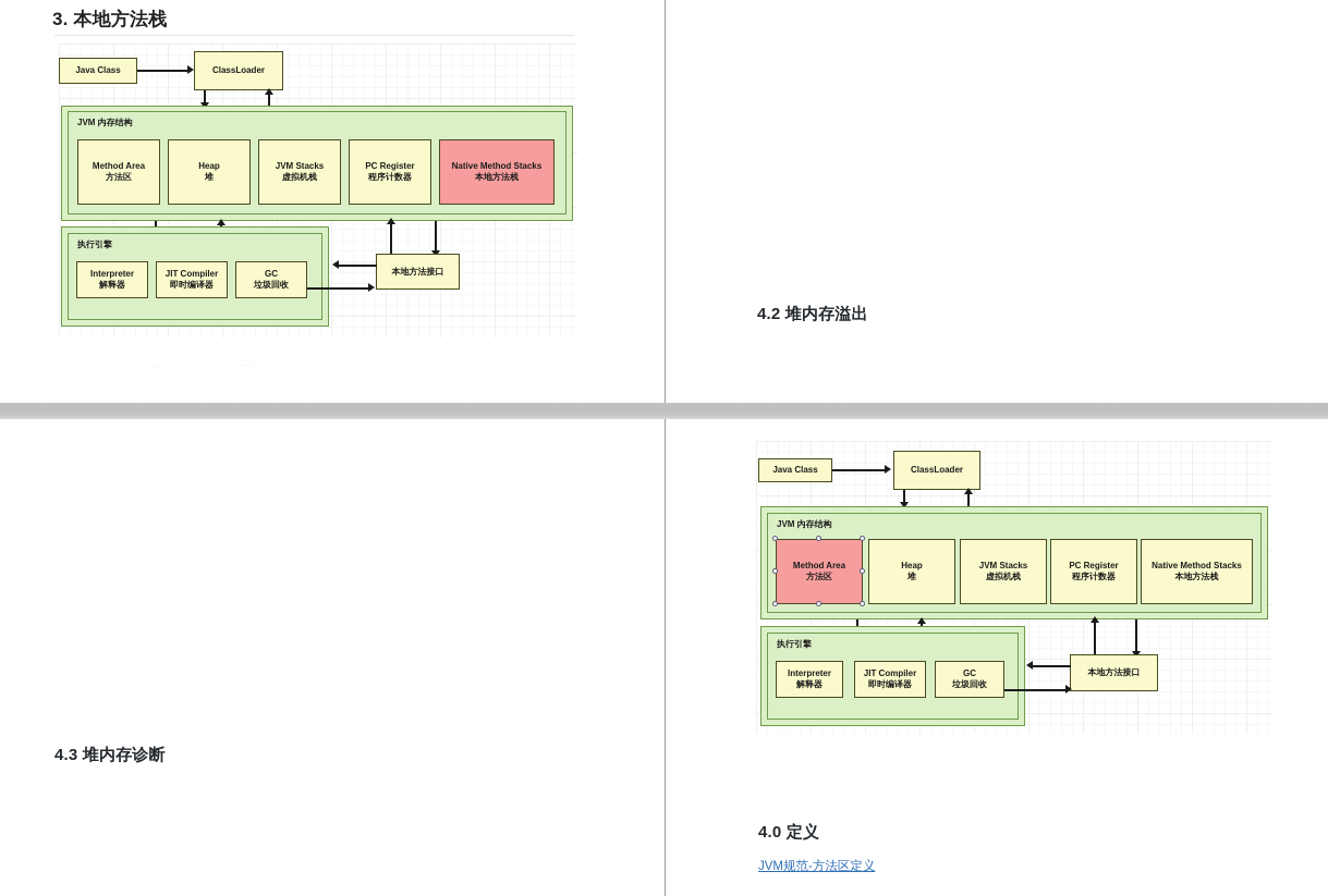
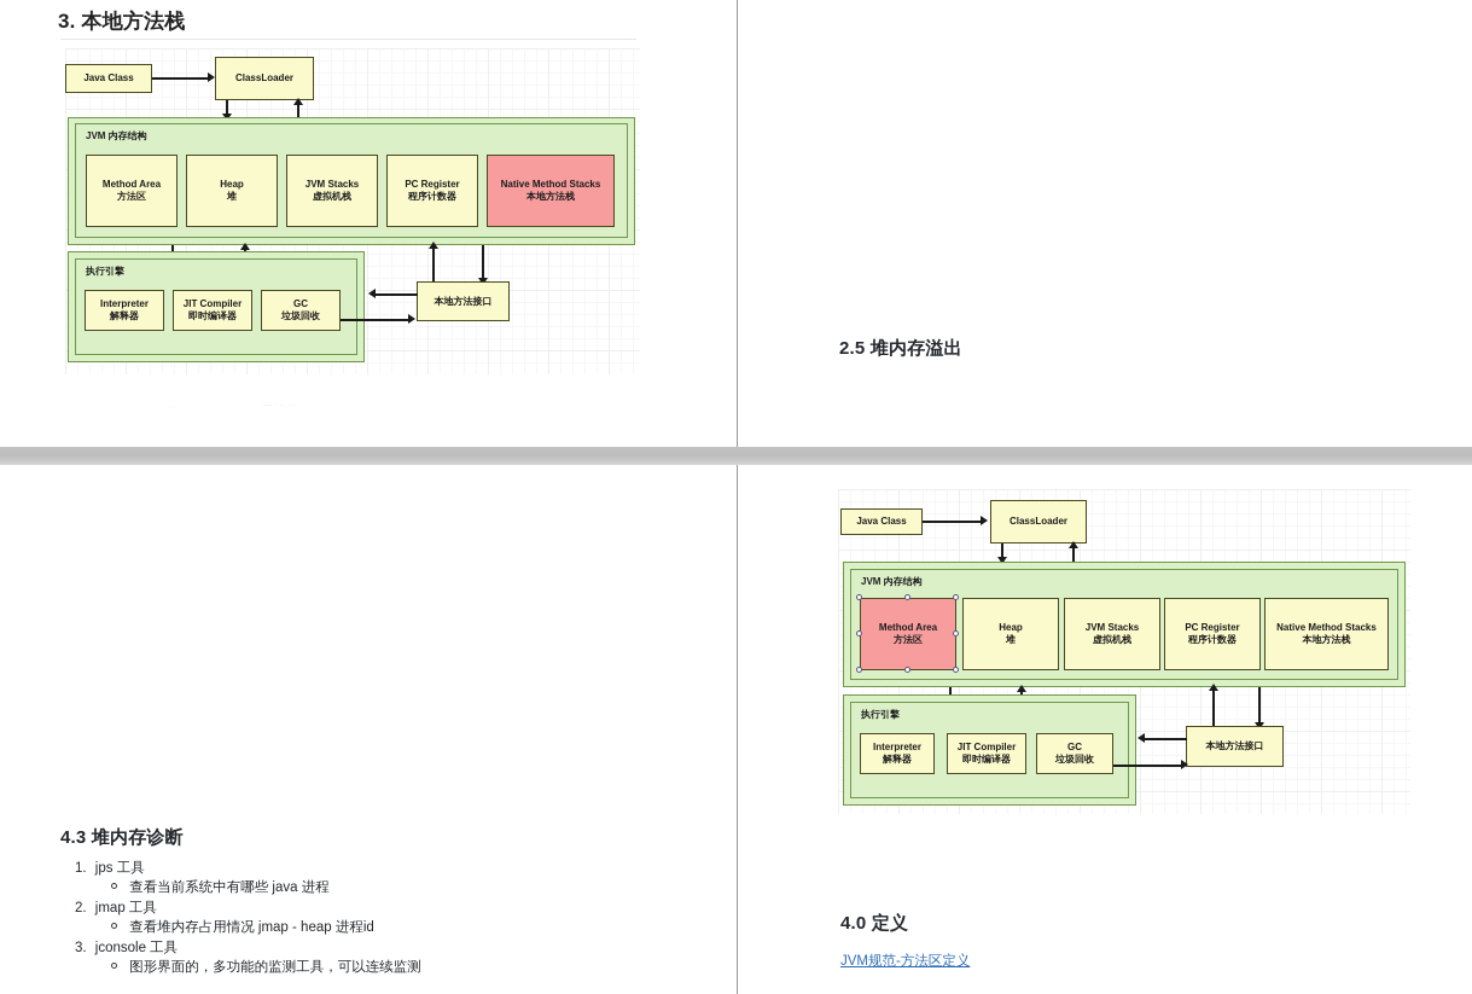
  3. 本地方法栈
  Java Class
  ClassLoader
  JVM 内存结构
  Method Area
  方法区
  Heap
  堆
  JVM Stacks
  虚拟机栈
  PC Register
  程序计数器
  Native Method Stacks
  本地方法栈
  执行引擎
  Interpreter
  解释器
  JIT Compiler
  即时编译器
  GC
  垃圾回收
  本地方法接口
- 4.2 堆内存溢出
+ 2.5 堆内存溢出
  4.3 堆内存诊断
+ 1. jps 工具
+ 查看当前系统中有哪些 java 进程
+ 2. jmap 工具
+ 查看堆内存占用情况 jmap - heap 进程id
+ 3. jconsole 工具
+ 图形界面的，多功能的监测工具，可以连续监测
  Java Class
  ClassLoader
  JVM 内存结构
  Method Area
  方法区
  Heap
  堆
  JVM Stacks
  虚拟机栈
  PC Register
  程序计数器
  Native Method Stacks
  本地方法栈
  执行引擎
  Interpreter
  解释器
  JIT Compiler
  即时编译器
  GC
  垃圾回收
  本地方法接口
  4.0 定义
  JVM规范-方法区定义
